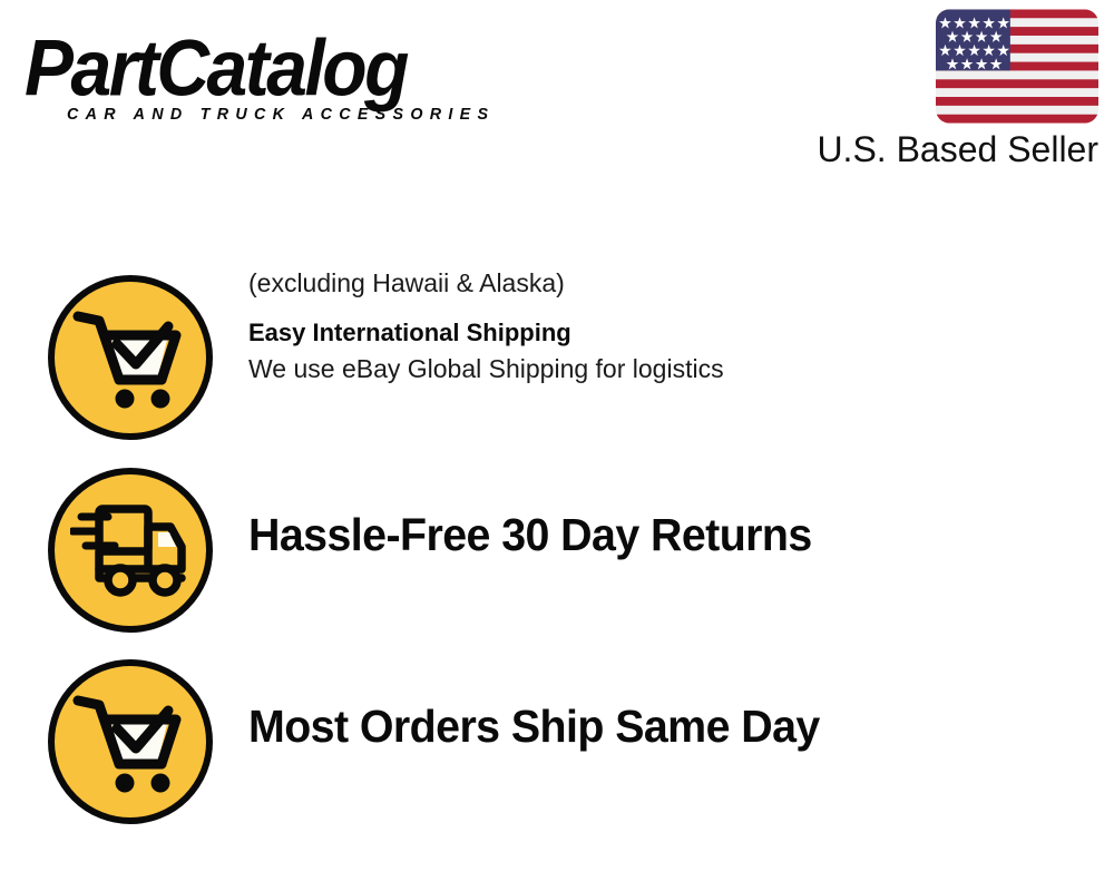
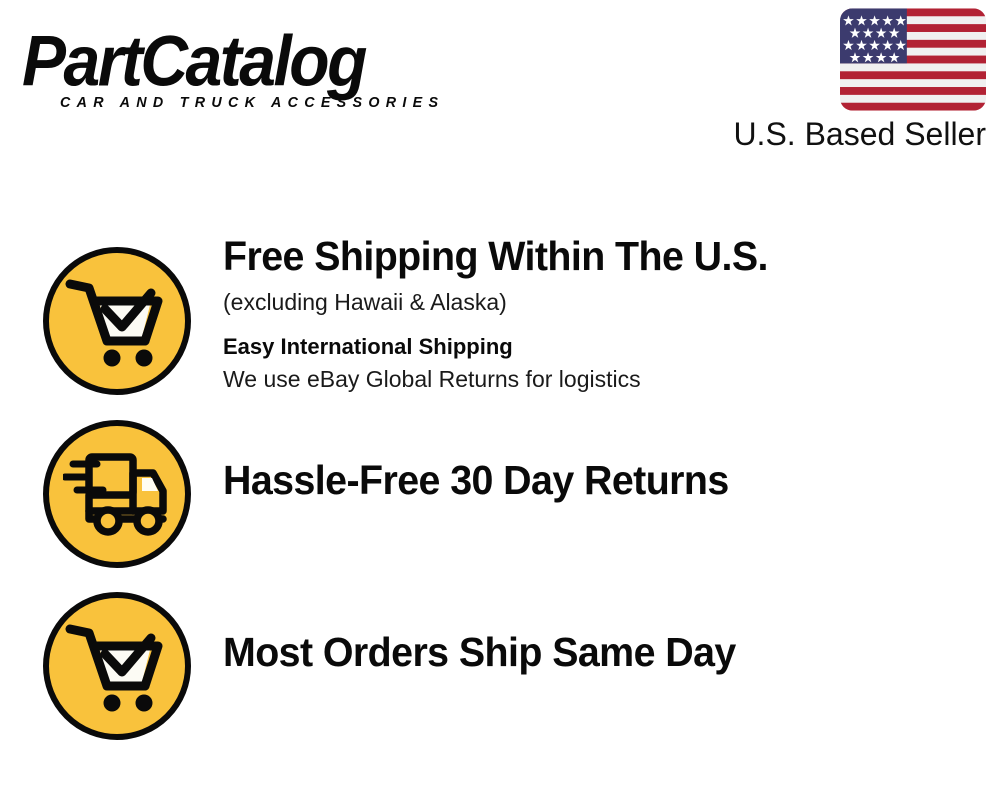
  PartCatalog
  CAR AND TRUCK ACCESSORIES
  U.S. Based Seller
+ Free Shipping Within The U.S.
  (excluding Hawaii & Alaska)
  Easy International Shipping
- We use eBay Global Shipping for logistics
+ We use eBay Global Returns for logistics
  Hassle-Free 30 Day Returns
  Most Orders Ship Same Day
